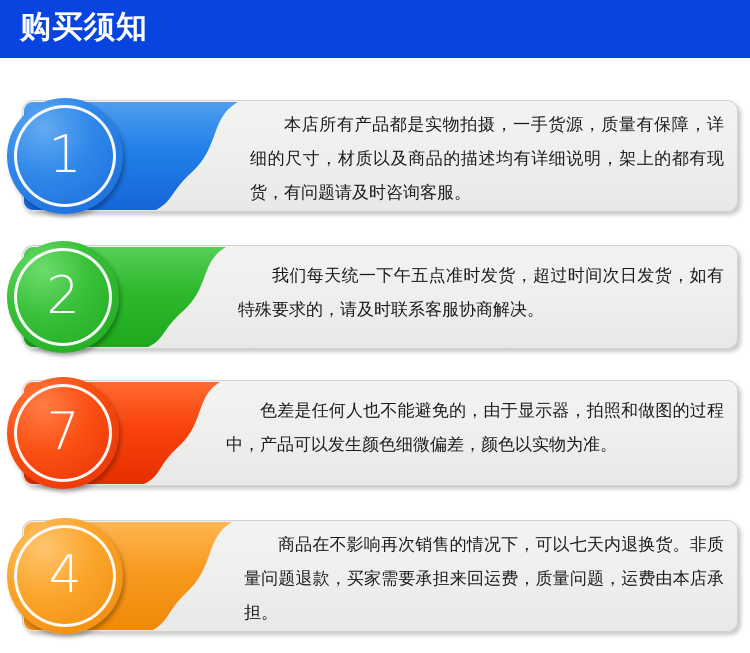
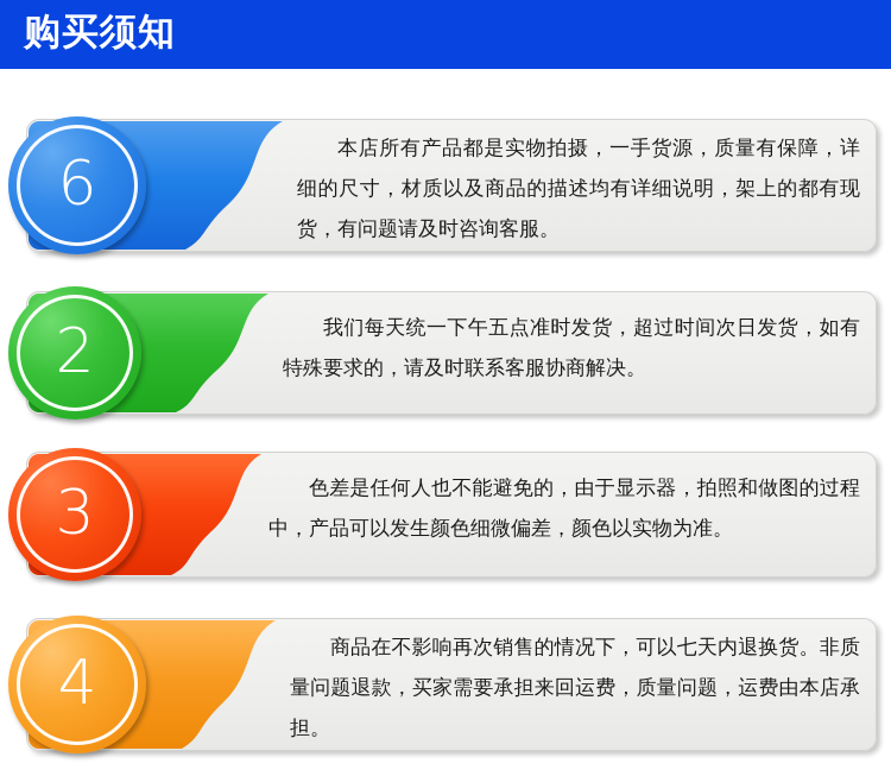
  购买须知
- 1
+ 6
  本店所有产品都是实物拍摄，一手货源，质量有保障，详细的尺寸，材质以及商品的描述均有详细说明，架上的都有现货，有问题请及时咨询客服。
  2
  我们每天统一下午五点准时发货，超过时间次日发货，如有特殊要求的，请及时联系客服协商解决。
- 7
+ 3
  色差是任何人也不能避免的，由于显示器，拍照和做图的过程中，产品可以发生颜色细微偏差，颜色以实物为准。
  4
  商品在不影响再次销售的情况下，可以七天内退换货。非质量问题退款，买家需要承担来回运费，质量问题，运费由本店承担。
